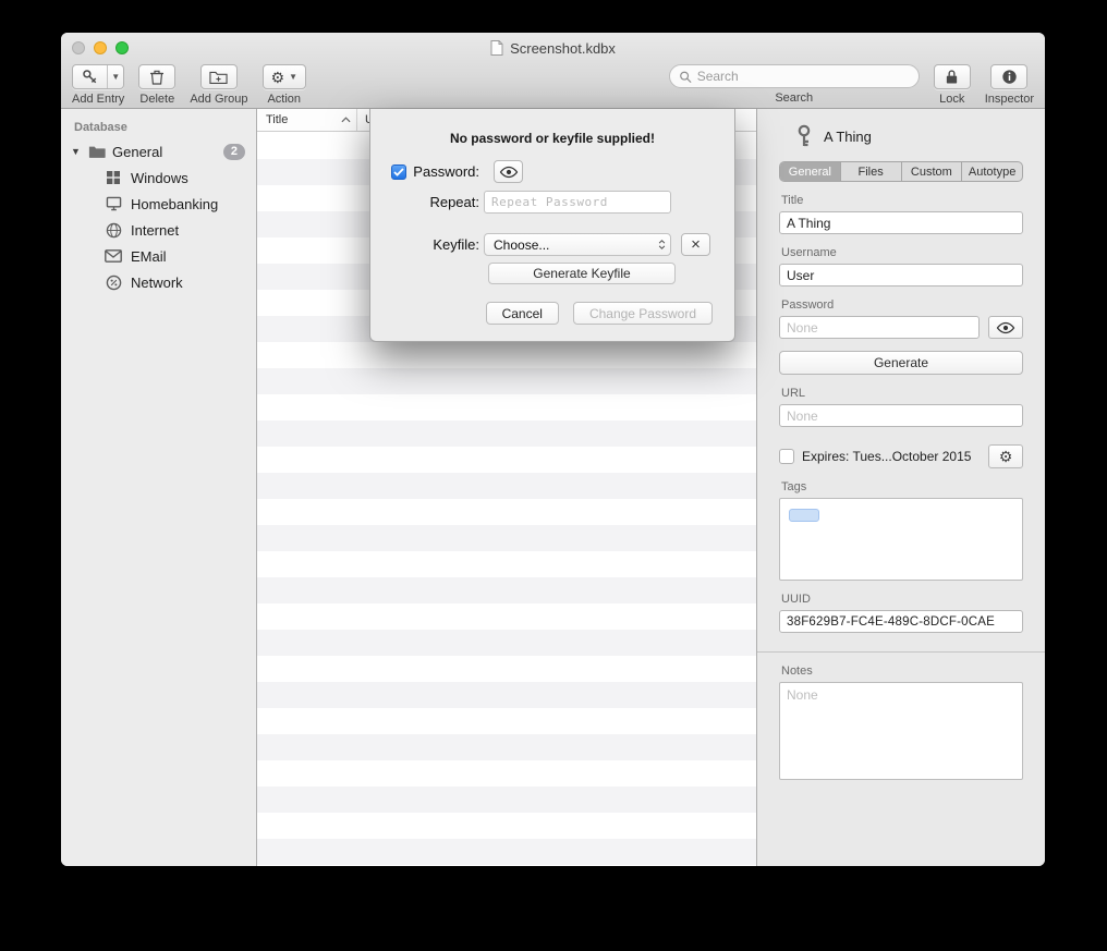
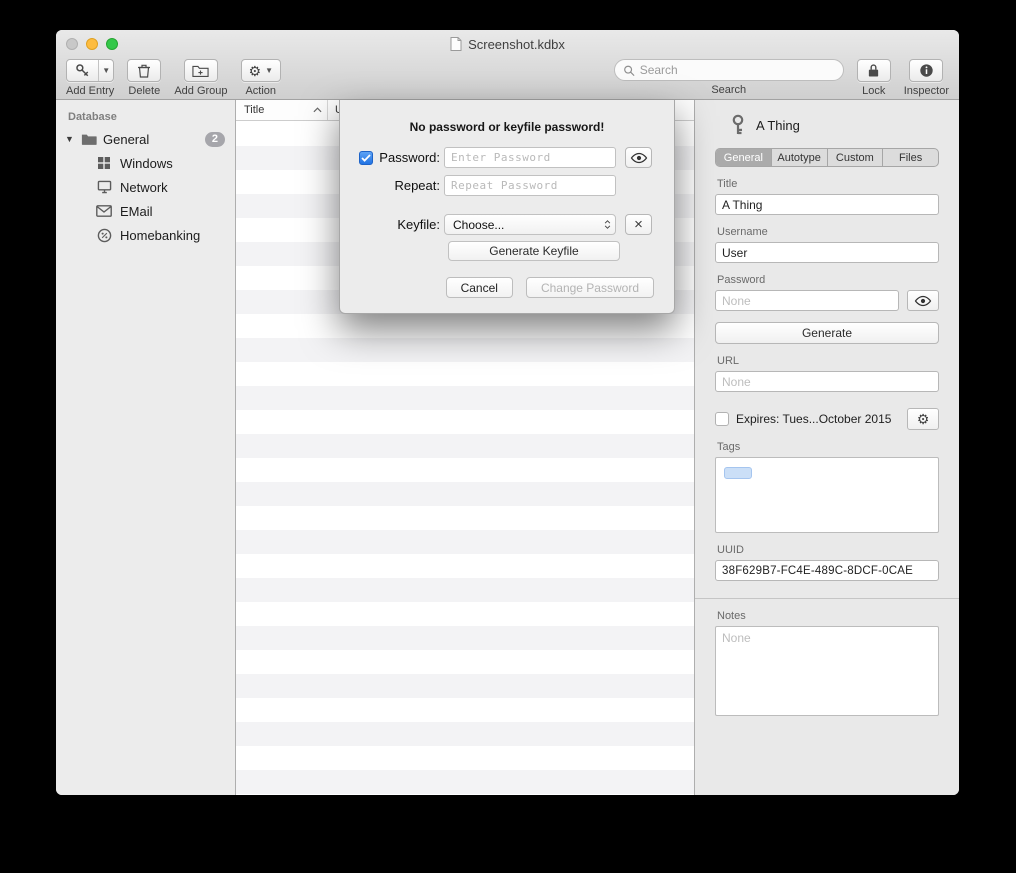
  Screenshot.kdbx
  ▼
  Add Entry
  Delete
  Add Group
  ⚙
  ▼
  Action
  Search
  Search
  Lock
  Inspector
  Database
  ▼
  General
  2
  Windows
- Homebanking
+ Network
- Internet
  EMail
- Network
+ Homebanking
  Title
  A Thing
  General
- Files
+ Autotype
  Custom
- Autotype
+ Files
  Title
  A Thing
  Username
  User
  Password
  None
  Generate
  URL
  None
  Expires: Tues...October 2015
  ⚙
  Tags
  UUID
  38F629B7-FC4E-489C-8DCF-0CAE
  Notes
  None
- No password or keyfile supplied!
+ No password or keyfile password!
  Password:
+ Enter Password
  Repeat:
  Repeat Password
  Keyfile:
  Choose...
  ×
  Generate Keyfile
  Cancel
  Change Password
